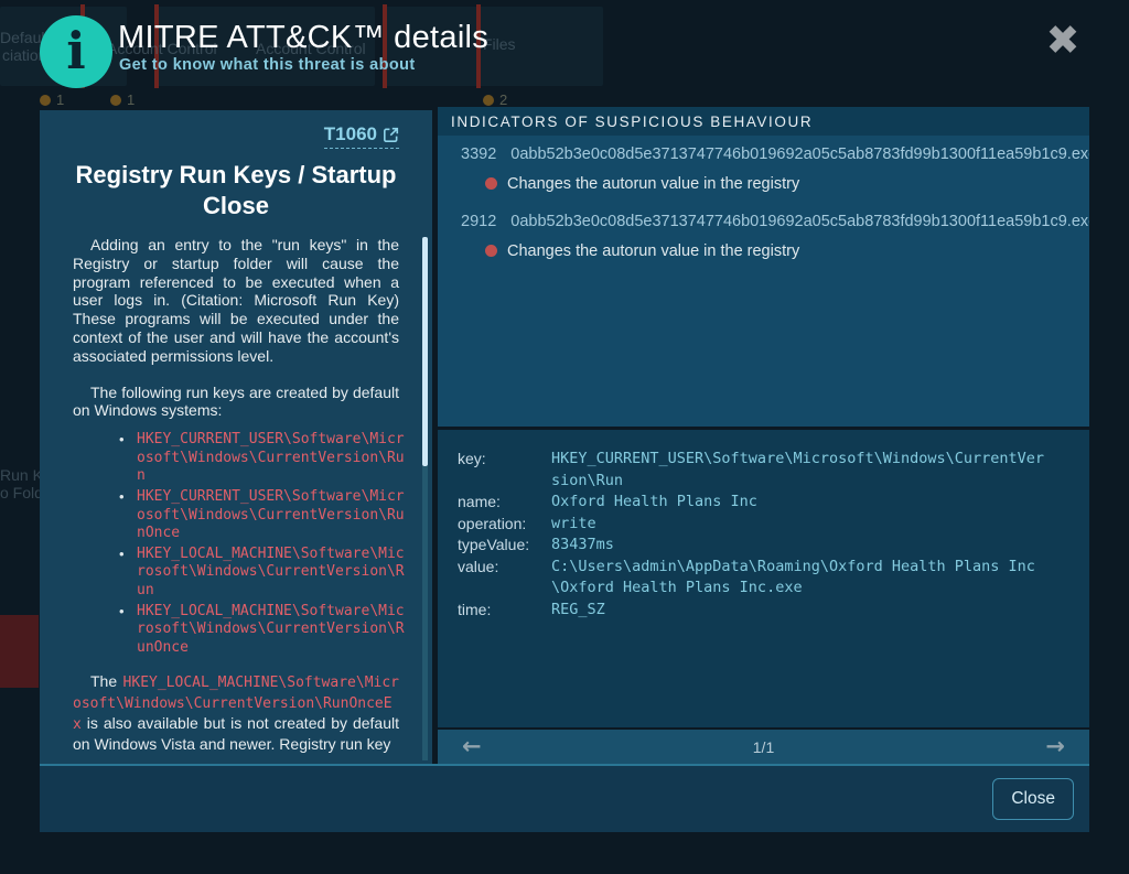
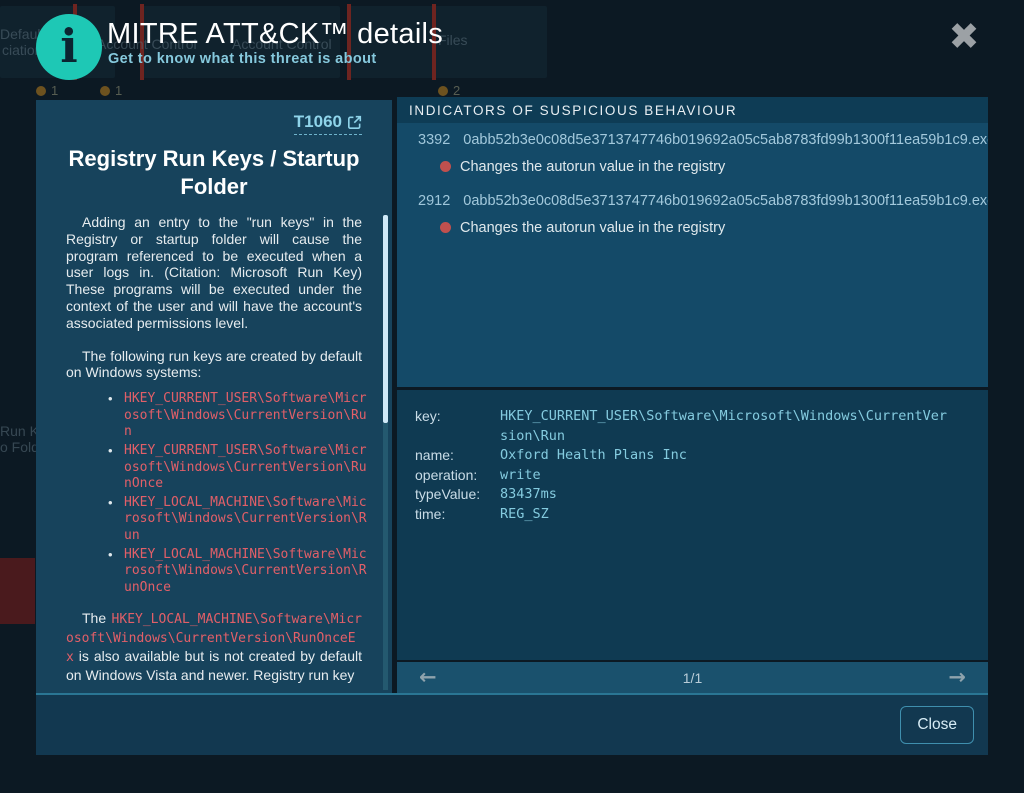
  ciatio
  ccount Control
  Account Control
  Files
  1
  1
  2
  Run K
  i
  MITRE ATT&CK™ details
  Get to know what this threat is about
  ✖
  T1060
- Registry Run Keys / Startup Close
+ Registry Run Keys / Startup Folder
  Adding an entry to the "run keys" in the Registry or startup folder will cause the program referenced to be executed when a user logs in. (Citation: Microsoft Run Key) These programs will be executed under the context of the user and will have the account's associated permissions level.
  The following run keys are created by default on Windows systems:
  HKEY_CURRENT_USER\Software\Microsoft\Windows\CurrentVersion\Run
  HKEY_CURRENT_USER\Software\Microsoft\Windows\CurrentVersion\RunOnce
  HKEY_LOCAL_MACHINE\Software\Microsoft\Windows\CurrentVersion\Run
  HKEY_LOCAL_MACHINE\Software\Microsoft\Windows\CurrentVersion\RunOnce
  The HKEY_LOCAL_MACHINE\Software\Microsoft\Windows\CurrentVersion\RunOnceEx is also available but is not created by default on Windows Vista and newer. Registry run key
  INDICATORS OF SUSPICIOUS BEHAVIOUR
  3392
  0abb52b3e0c08d5e3713747746b019692a05c5ab8783fd99b1300f11ea59b1c9.ex
  Changes the autorun value in the registry
  2912
  0abb52b3e0c08d5e3713747746b019692a05c5ab8783fd99b1300f11ea59b1c9.ex
  Changes the autorun value in the registry
  key:
  HKEY_CURRENT_USER\Software\Microsoft\Windows\CurrentVersion\Run
  name:
  Oxford Health Plans Inc
  operation:
  write
  typeValue:
  83437ms
- value:
- C:\Users\admin\AppData\Roaming\Oxford Health Plans Inc\Oxford Health Plans Inc.exe
  time:
  REG_SZ
  ←
  1/1
  →
  Close
